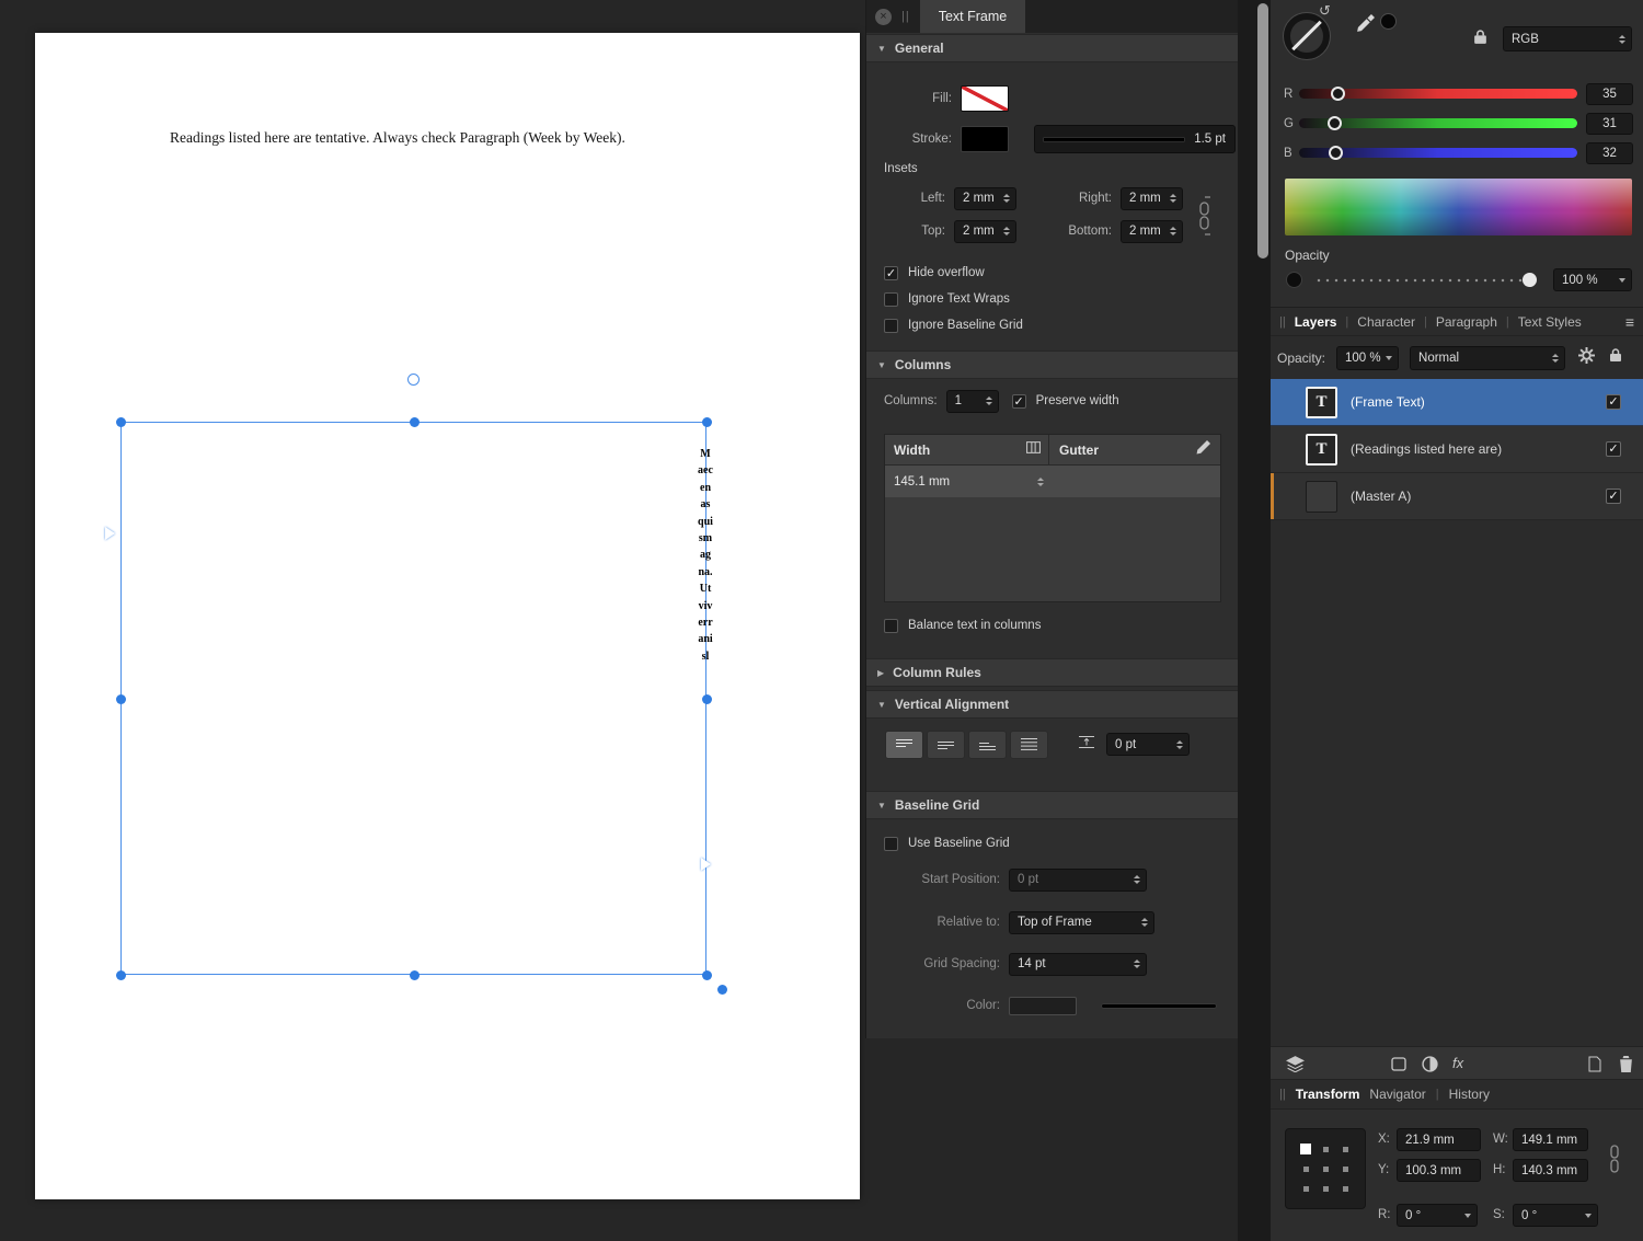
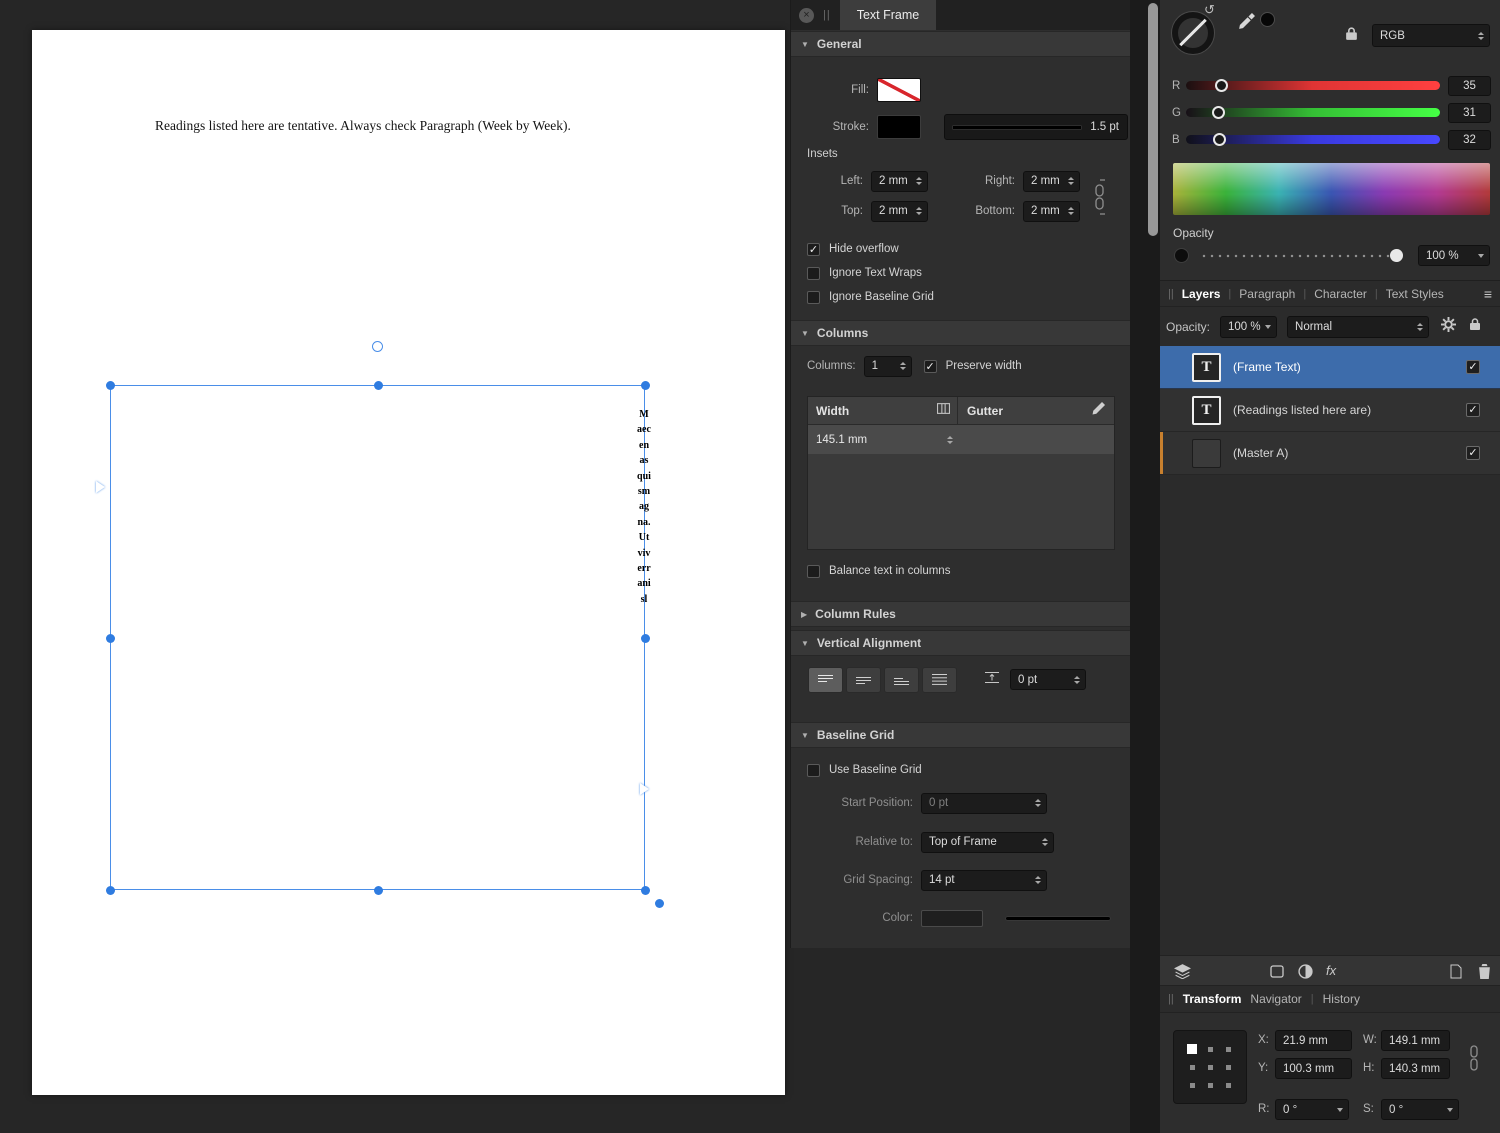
  Readings listed here are tentative. Always check Paragraph (Week by Week).
  Maecenasquismagna.Utviverranisl
  ×
  ||
  Text Frame
  ▼
  General
  Fill:
  Stroke:
  1.5 pt
  Insets
  Left:
  2 mm
  Right:
  2 mm
  Top:
  2 mm
  Bottom:
  2 mm
  Hide overflow
  Ignore Text Wraps
  Ignore Baseline Grid
  ▼
  Columns
  Columns:
  1
  Preserve width
  Width
  Gutter
  145.1 mm
  Balance text in columns
  ▶
  Column Rules
  ▼
  Vertical Alignment
  0 pt
  ▼
  Baseline Grid
  Use Baseline Grid
  Start Position:
  0 pt
  Relative to:
  Top of Frame
  Grid Spacing:
  14 pt
  Color:
  ↺
  RGB
  R
  35
  G
  31
  B
  32
  Opacity
  100 %
  ||
  Layers
  |
- Character
+ Paragraph
  |
- Paragraph
+ Character
  |
  Text Styles
  ≡
  Opacity:
  100 %
  Normal
  T
  (Frame Text)
  T
  (Readings listed here are)
  (Master A)
  fx
  ||
  Transform
  Navigator
  |
  History
  X:
  21.9 mm
  W:
  149.1 mm
  Y:
  100.3 mm
  H:
  140.3 mm
  R:
  0 °
  S:
  0 °
